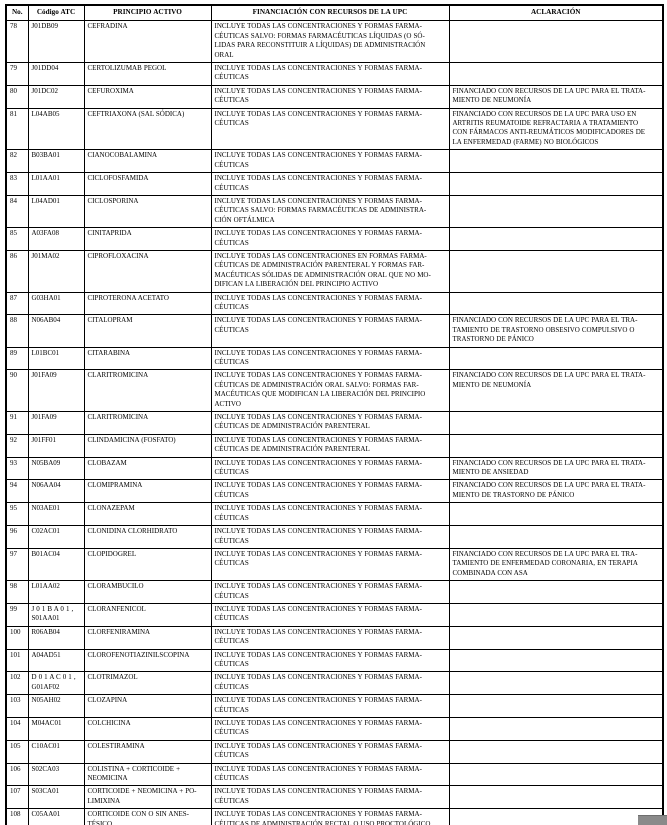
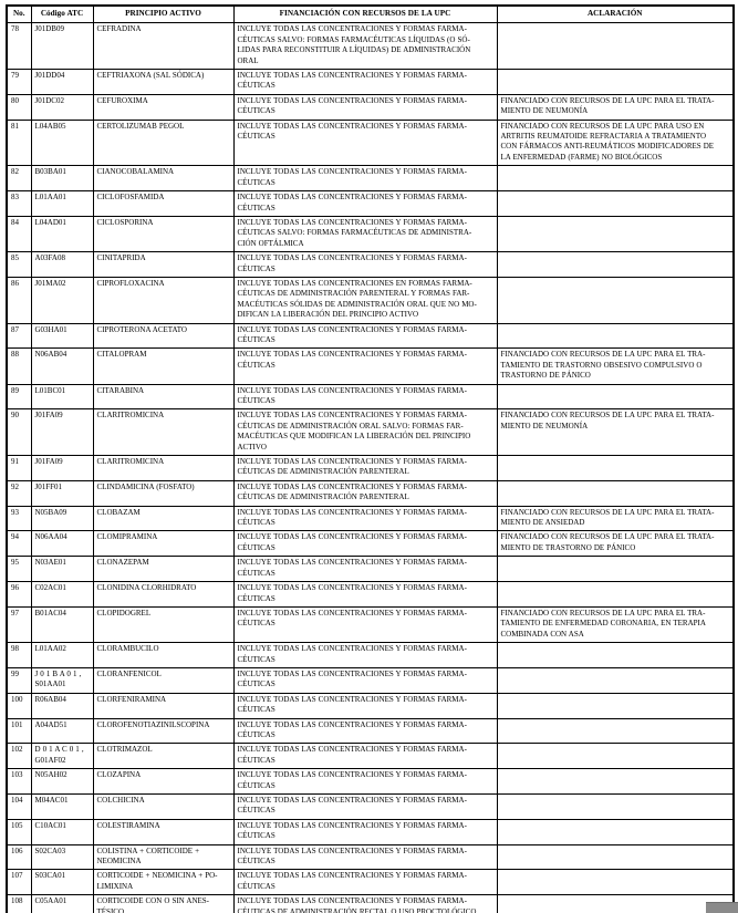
  No.	Código ATC	PRINCIPIO ACTIVO	FINANCIACIÓN CON RECURSOS DE LA UPC	ACLARACIÓN
  78	J01DB09	CEFRADINA	INCLUYE TODAS LAS CONCENTRACIONES Y FORMAS FARMA- LIDAS PARA RECONSTITUIR A LÍQUIDAS) DE ADMINISTRACIÓN ORAL
- 79	J01DD04	CERTOLIZUMAB PEGOL	INCLUYE TODAS LAS CONCENTRACIONES Y FORMAS FARMA- CÉUTICAS
+ 79	J01DD04	CEFTRIAXONA (SAL SÓDICA)	INCLUYE TODAS LAS CONCENTRACIONES Y FORMAS FARMA- CÉUTICAS
  80	J01DC02	CEFUROXIMA	INCLUYE TODAS LAS CONCENTRACIONES Y FORMAS FARMA- CÉUTICAS	FINANCIADO CON RECURSOS DE LA UPC PARA EL TRATA- MIENTO DE NEUMONÍA
- 81	L04AB05	CEFTRIAXONA (SAL SÓDICA)	INCLUYE TODAS LAS CONCENTRACIONES Y FORMAS FARMA- CÉUTICAS	FINANCIADO CON RECURSOS DE LA UPC PARA USO EN ARTRITIS REUMATOIDE REFRACTARIA A TRATAMIENTO CON FÁRMACOS ANTI-REUMÁTICOS MODIFICADORES DE LA ENFERMEDAD (FARME) NO BIOLÓGICOS
+ 81	L04AB05	CERTOLIZUMAB PEGOL	INCLUYE TODAS LAS CONCENTRACIONES Y FORMAS FARMA- CÉUTICAS	FINANCIADO CON RECURSOS DE LA UPC PARA USO EN ARTRITIS REUMATOIDE REFRACTARIA A TRATAMIENTO CON FÁRMACOS ANTI-REUMÁTICOS MODIFICADORES DE LA ENFERMEDAD (FARME) NO BIOLÓGICOS
  82	B03BA01	CIANOCOBALAMINA	INCLUYE TODAS LAS CONCENTRACIONES Y FORMAS FARMA- CÉUTICAS
  83	L01AA01	CICLOFOSFAMIDA	INCLUYE TODAS LAS CONCENTRACIONES Y FORMAS FARMA- CÉUTICAS
  84	L04AD01	CICLOSPORINA	INCLUYE TODAS LAS CONCENTRACIONES Y FORMAS FARMA- CÉUTICAS SALVO: FORMAS FARMACÉUTICAS DE ADMINISTRA- CIÓN OFTÁLMICA
  85	A03FA08	CINITAPRIDA	INCLUYE TODAS LAS CONCENTRACIONES Y FORMAS FARMA- CÉUTICAS
  87	G03HA01	CIPROTERONA ACETATO	INCLUYE TODAS LAS CONCENTRACIONES Y FORMAS FARMA- CÉUTICAS
  88	N06AB04	CITALOPRAM	INCLUYE TODAS LAS CONCENTRACIONES Y FORMAS FARMA- CÉUTICAS	FINANCIADO CON RECURSOS DE LA UPC PARA EL TRA- TAMIENTO DE TRASTORNO OBSESIVO COMPULSIVO O TRASTORNO DE PÁNICO
  89	L01BC01	CITARABINA	INCLUYE TODAS LAS CONCENTRACIONES Y FORMAS FARMA- CÉUTICAS
  90	J01FA09	CLARITROMICINA	INCLUYE TODAS LAS CONCENTRACIONES Y FORMAS FARMA- CÉUTICAS DE ADMINISTRACIÓN ORAL SALVO: FORMAS FAR- MACÉUTICAS QUE MODIFICAN LA LIBERACIÓN DEL PRINCIPIO ACTIVO	FINANCIADO CON RECURSOS DE LA UPC PARA EL TRATA- MIENTO DE NEUMONÍA
  91	J01FA09	CLARITROMICINA	INCLUYE TODAS LAS CONCENTRACIONES Y FORMAS FARMA- CÉUTICAS DE ADMINISTRACIÓN PARENTERAL
  92	J01FF01	CLINDAMICINA (FOSFATO)	INCLUYE TODAS LAS CONCENTRACIONES Y FORMAS FARMA- CÉUTICAS DE ADMINISTRACIÓN PARENTERAL
  93	N05BA09	CLOBAZAM	INCLUYE TODAS LAS CONCENTRACIONES Y FORMAS FARMA- CÉUTICAS	FINANCIADO CON RECURSOS DE LA UPC PARA EL TRATA- MIENTO DE ANSIEDAD
  94	N06AA04	CLOMIPRAMINA	INCLUYE TODAS LAS CONCENTRACIONES Y FORMAS FARMA- CÉUTICAS	FINANCIADO CON RECURSOS DE LA UPC PARA EL TRATA- MIENTO DE TRASTORNO DE PÁNICO
  96	C02AC01	CLONIDINA CLORHIDRATO	INCLUYE TODAS LAS CONCENTRACIONES Y FORMAS FARMA- CÉUTICAS
  97	B01AC04	CLOPIDOGREL	INCLUYE TODAS LAS CONCENTRACIONES Y FORMAS FARMA- CÉUTICAS	FINANCIADO CON RECURSOS DE LA UPC PARA EL TRA- TAMIENTO DE ENFERMEDAD CORONARIA, EN TERAPIA COMBINADA CON ASA
  98	L01AA02	CLORAMBUCILO	INCLUYE TODAS LAS CONCENTRACIONES Y FORMAS FARMA- CÉUTICAS
  99	J 0 1 B A 0 1 , S01AA01	CLORANFENICOL	INCLUYE TODAS LAS CONCENTRACIONES Y FORMAS FARMA- CÉUTICAS
  100	R06AB04	CLORFENIRAMINA	INCLUYE TODAS LAS CONCENTRACIONES Y FORMAS FARMA- CÉUTICAS
  101	A04AD51	CLOROFENOTIAZINILSCOPINA	INCLUYE TODAS LAS CONCENTRACIONES Y FORMAS FARMA- CÉUTICAS
  102	D 0 1 A C 0 1 , G01AF02	CLOTRIMAZOL	INCLUYE TODAS LAS CONCENTRACIONES Y FORMAS FARMA- CÉUTICAS
  103	N05AH02	CLOZAPINA	INCLUYE TODAS LAS CONCENTRACIONES Y FORMAS FARMA- CÉUTICAS
  104	M04AC01	COLCHICINA	INCLUYE TODAS LAS CONCENTRACIONES Y FORMAS FARMA- CÉUTICAS
  105	C10AC01	COLESTIRAMINA	INCLUYE TODAS LAS CONCENTRACIONES Y FORMAS FARMA- CÉUTICAS
  106	S02CA03	COLISTINA + CORTICOIDE + NEOMICINA	INCLUYE TODAS LAS CONCENTRACIONES Y FORMAS FARMA- CÉUTICAS
  107	S03CA01	CORTICOIDE + NEOMICINA + PO- LIMIXINA	INCLUYE TODAS LAS CONCENTRACIONES Y FORMAS FARMA- CÉUTICAS
  108	C05AA01	CORTICOIDE CON O SIN ANES- TÉSICO	INCLUYE TODAS LAS CONCENTRACIONES Y FORMAS FARMA- CÉUTICAS DE ADMINISTRACIÓN RECTAL O USO PROCTOLÓGICO
